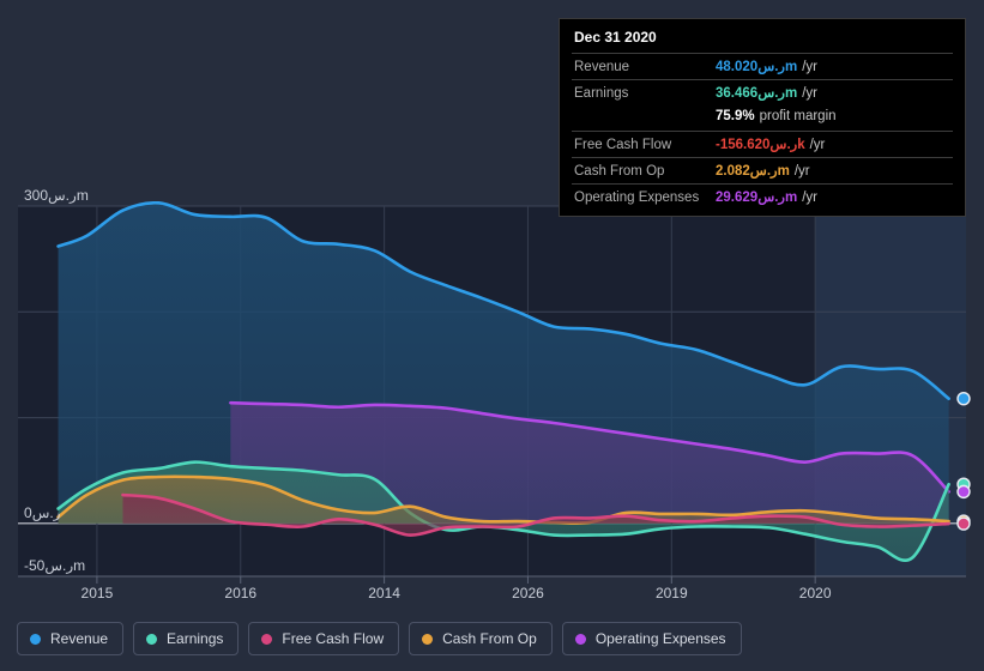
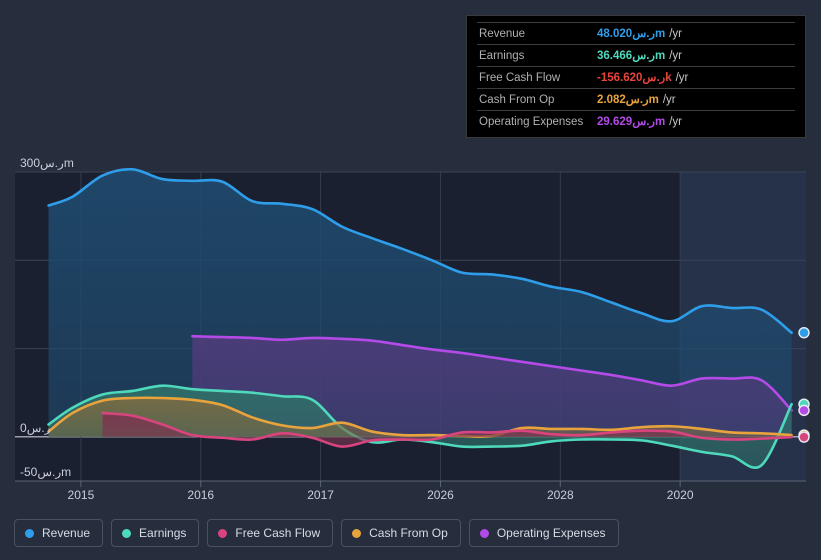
  300ر.سm
  0ر.س
  -50ر.سm
  2015
  2016
- 2014
+ 2017
  2026
- 2019
+ 2028
  2020
- Dec 31 2020
  Revenue
  48.020ر.سm
  /yr
  Earnings
  36.466ر.سm
  /yr
- 75.9%
- profit margin
  Free Cash Flow
  -156.620ر.سk
  /yr
  Cash From Op
  2.082ر.سm
  /yr
  Operating Expenses
  29.629ر.سm
  /yr
  Revenue
  Earnings
  Free Cash Flow
  Cash From Op
  Operating Expenses
